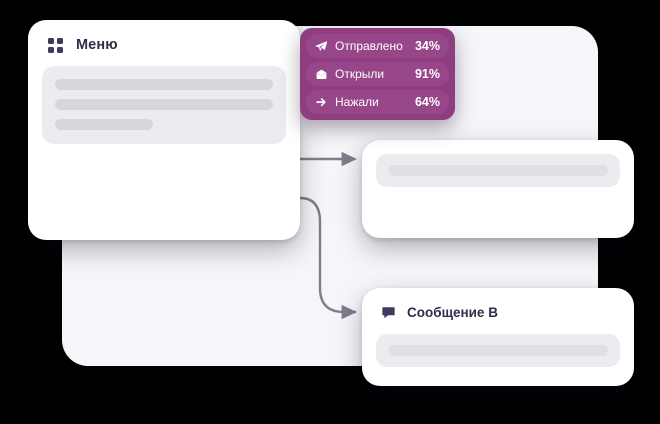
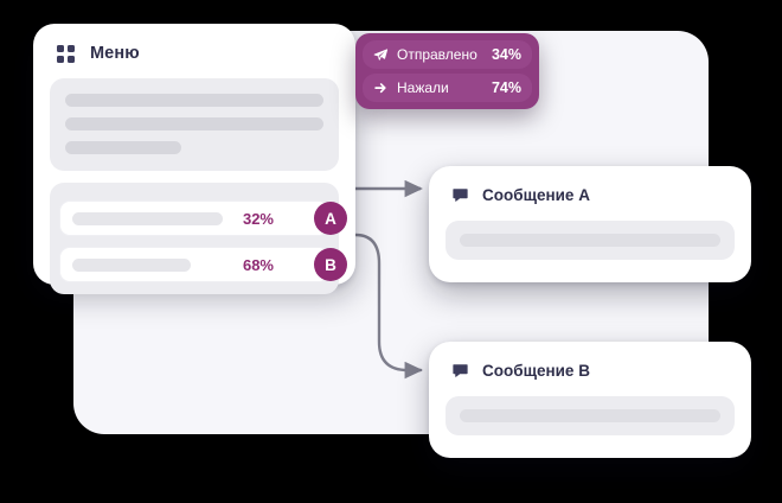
  Меню
+ 32%
+ A
+ 68%
+ B
  Отправлено
  34%
- Открыли
- 91%
  Нажали
- 64%
+ 74%
+ Сообщение A
  Сообщение B
